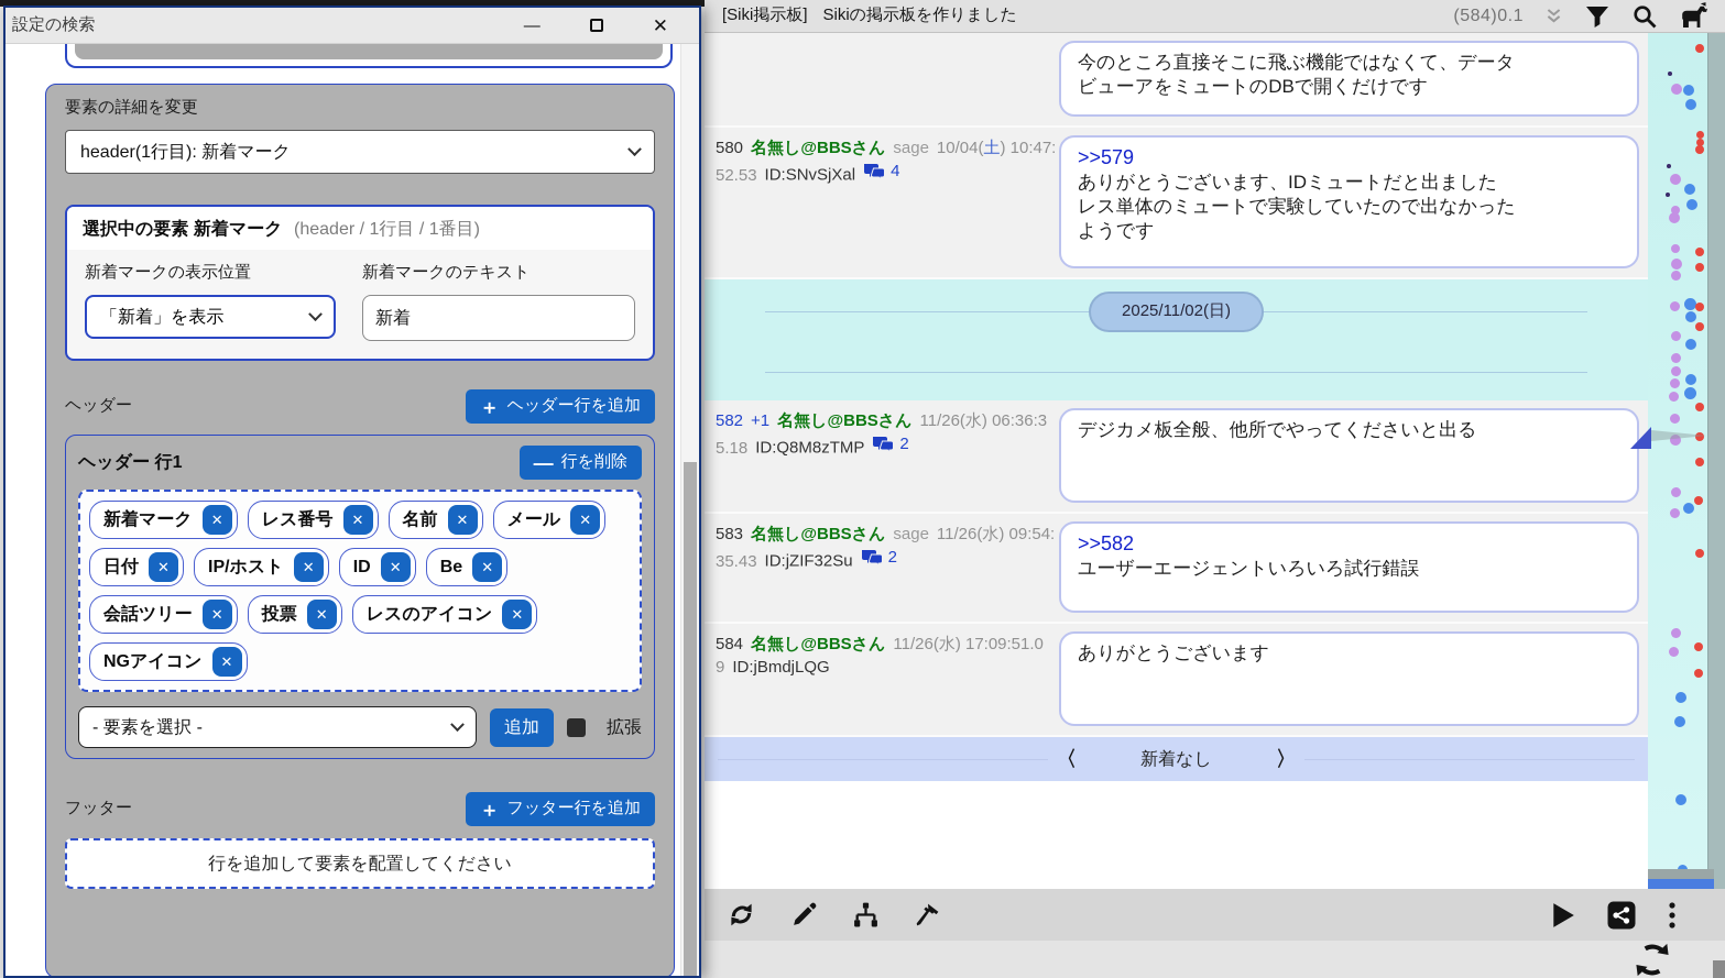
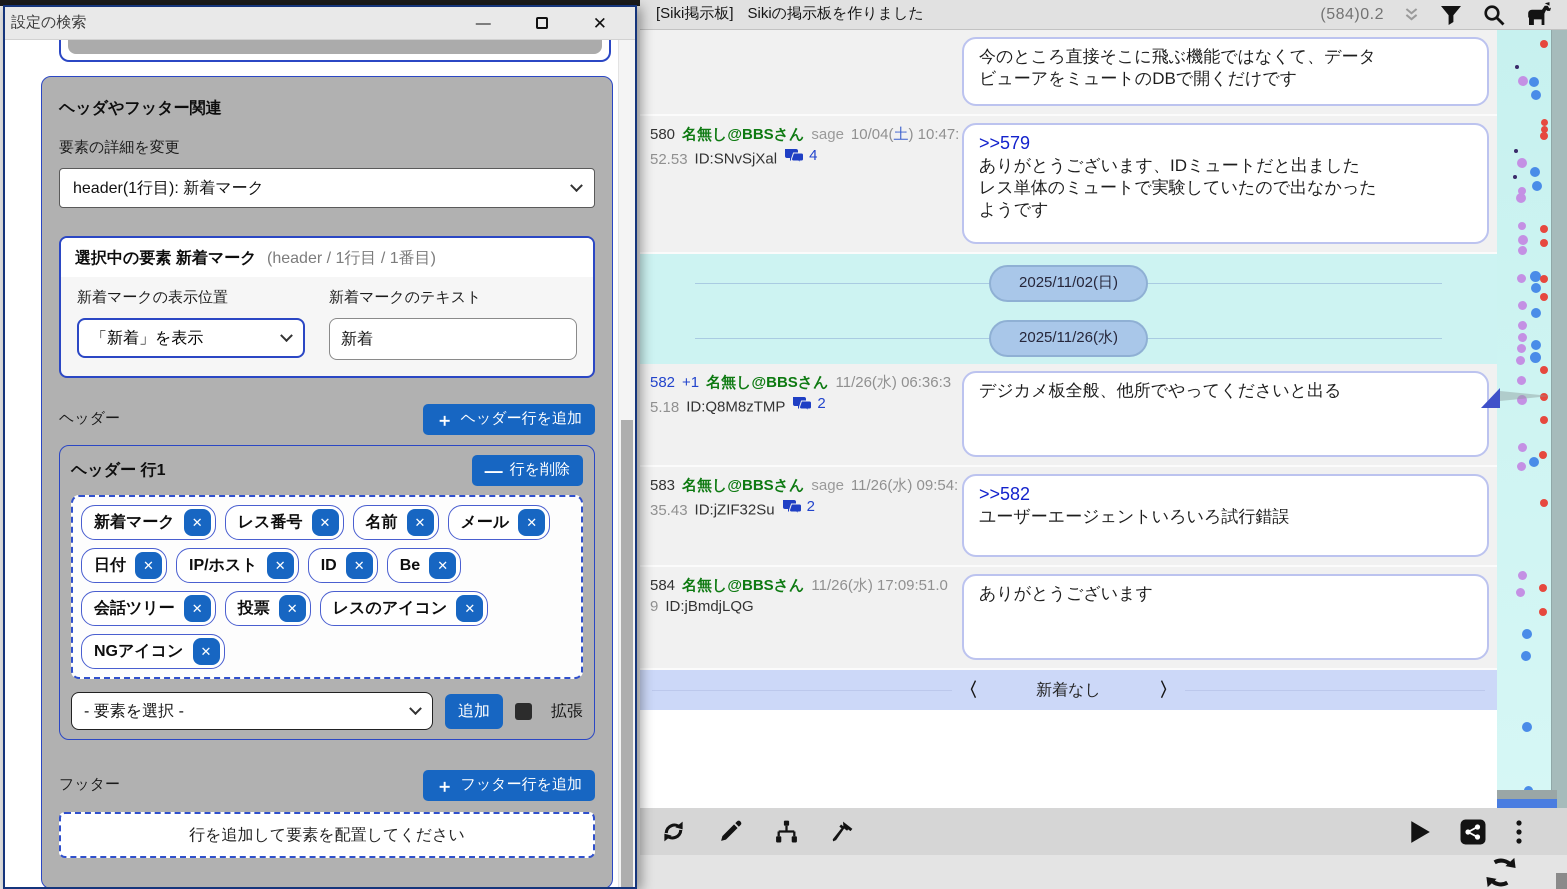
  [Siki掲示板]
  Sikiの掲示板を作りました
- (584)0.1
+ (584)0.2
  今のところ直接そこに飛ぶ機能ではなくて、データ
  ビューアをミュートのDBで開くだけです
  580 名無し@BBSさん sage 10/04(土) 10:47:52.53 ID:SNvSjXal
  4
  >>579
  ありがとうございます、IDミュートだと出ました
  レス単体のミュートで実験していたので出なかった
  ようです
  2025/11/02(日)
+ 2025/11/26(水)
  582 +1 名無し@BBSさん 11/26(水) 06:36:35.18 ID:Q8M8zTMP
  2
  デジカメ板全般、他所でやってくださいと出る
  583 名無し@BBSさん sage 11/26(水) 09:54:35.43 ID:jZIF32Su
  2
  >>582
  ユーザーエージェントいろいろ試行錯誤
  584 名無し@BBSさん 11/26(水) 17:09:51.09 ID:jBmdjLQG
  ありがとうございます
  〈
  新着なし
  〉
  設定の検索
  —
  ✕
+ ヘッダやフッター関連
  要素の詳細を変更
  header(1行目): 新着マーク
  選択中の要素 新着マーク (header / 1行目 / 1番目)
  新着マークの表示位置
  「新着」を表示
  新着マークのテキスト
  新着
  ヘッダー
  ＋
  ヘッダー行を追加
  ヘッダー 行1
  —
  行を削除
  新着マーク
  ✕
  レス番号
  ✕
  名前
  ✕
  メール
  ✕
  日付
  ✕
  IP/ホスト
  ✕
  ID
  ✕
  Be
  ✕
  会話ツリー
  ✕
  投票
  ✕
  レスのアイコン
  ✕
  NGアイコン
  ✕
  - 要素を選択 -
  追加
  拡張
  フッター
  ＋
  フッター行を追加
  行を追加して要素を配置してください
